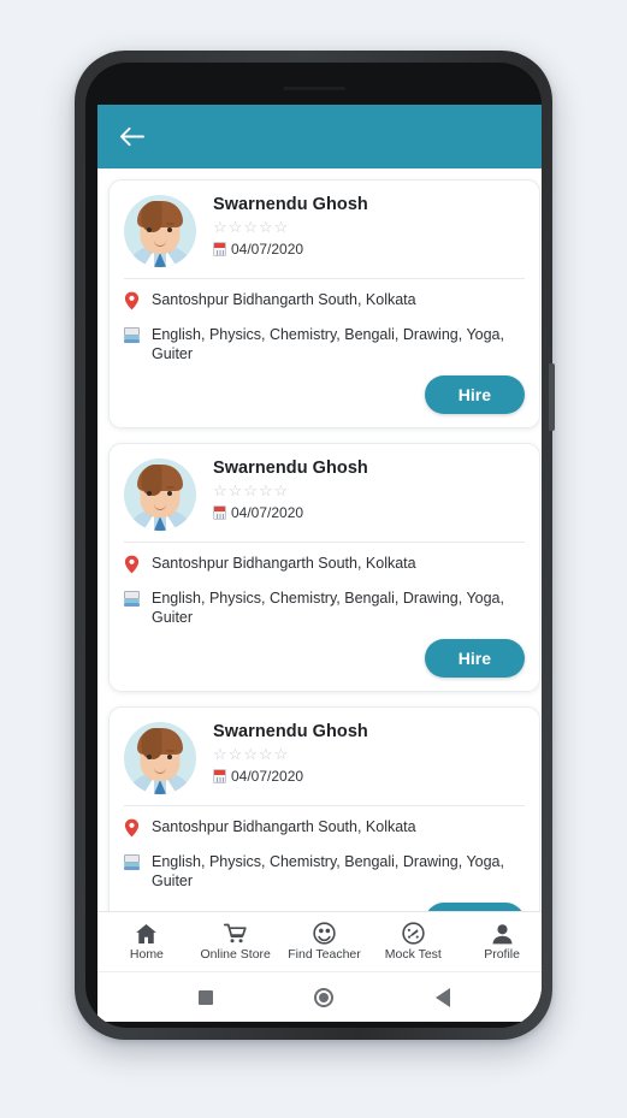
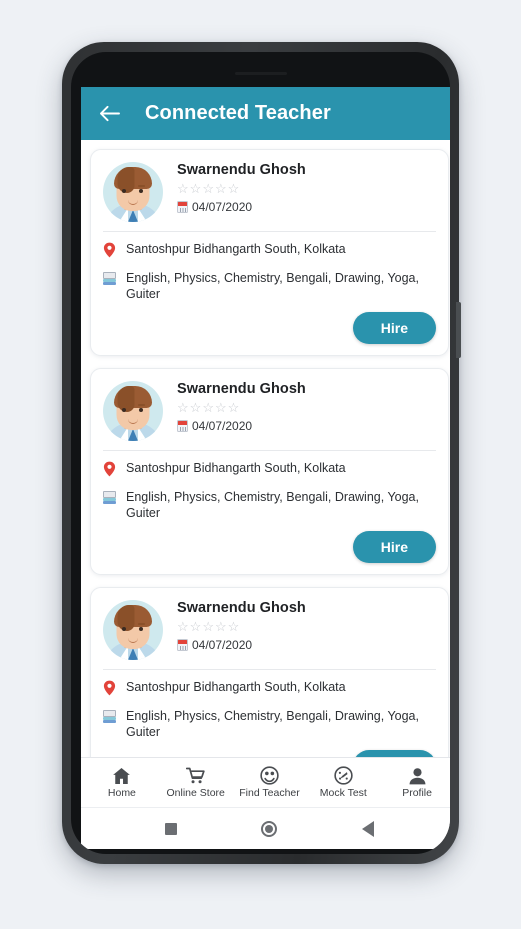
+ Connected Teacher
  Swarnendu Ghosh
  ☆
  ☆
  ☆
  ☆
  ☆
  04/07/2020
  Santoshpur Bidhangarth South, Kolkata
  English, Physics, Chemistry, Bengali, Drawing, Yoga, Guiter
  Hire
  Swarnendu Ghosh
  ☆
  ☆
  ☆
  ☆
  ☆
  04/07/2020
  Santoshpur Bidhangarth South, Kolkata
  English, Physics, Chemistry, Bengali, Drawing, Yoga, Guiter
  Hire
  Swarnendu Ghosh
  ☆
  ☆
  ☆
  ☆
  ☆
  04/07/2020
  Santoshpur Bidhangarth South, Kolkata
  English, Physics, Chemistry, Bengali, Drawing, Yoga, Guiter
  Home
  Online Store
  Find Teacher
  Mock Test
  Profile
